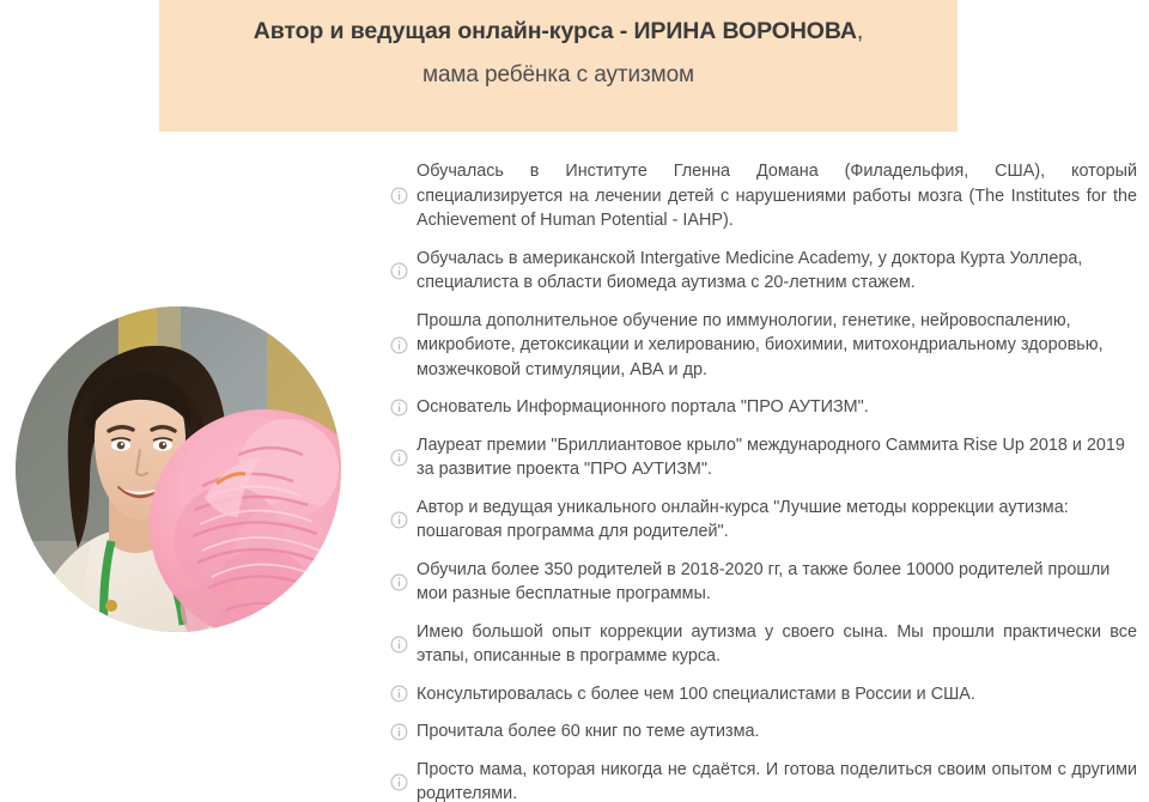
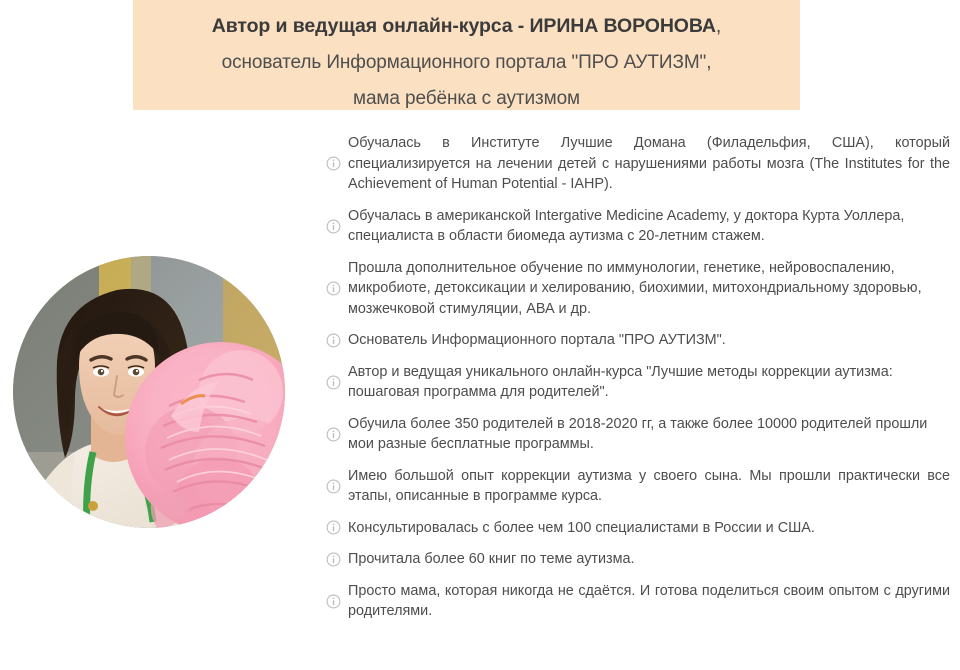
  Автор и ведущая онлайн-курса - ИРИНА ВОРОНОВА,
+ основатель Информационного портала "ПРО АУТИЗМ",
  мама ребёнка с аутизмом
- Обучалась в Институте Гленна Домана (Филадельфия, США), который специализируется на лечении детей с нарушениями работы мозга (The Institutes for the Achievement of Human Potential - IAHP).
+ Обучалась в Институте Лучшие Домана (Филадельфия, США), который специализируется на лечении детей с нарушениями работы мозга (The Institutes for the Achievement of Human Potential - IAHP).
  Обучалась в американской Intergative Medicine Academy, у доктора Курта Уоллера, специалиста в области биомеда аутизма с 20-летним стажем.
  Прошла дополнительное обучение по иммунологии, генетике, нейровоспалению, микробиоте, детоксикации и хелированию, биохимии, митохондриальному здоровью, мозжечковой стимуляции, АВА и др.
  Основатель Информационного портала "ПРО АУТИЗМ".
- Лауреат премии "Бриллиантовое крыло" международного Саммита Rise Up 2018 и 2019 за развитие проекта "ПРО АУТИЗМ".
  Автор и ведущая уникального онлайн-курса "Лучшие методы коррекции аутизма: пошаговая программа для родителей".
  Обучила более 350 родителей в 2018-2020 гг, а также более 10000 родителей прошли мои разные бесплатные программы.
  Имею большой опыт коррекции аутизма у своего сына. Мы прошли практически все этапы, описанные в программе курса.
  Консультировалась с более чем 100 специалистами в России и США.
  Прочитала более 60 книг по теме аутизма.
  Просто мама, которая никогда не сдаётся. И готова поделиться своим опытом с другими родителями.
